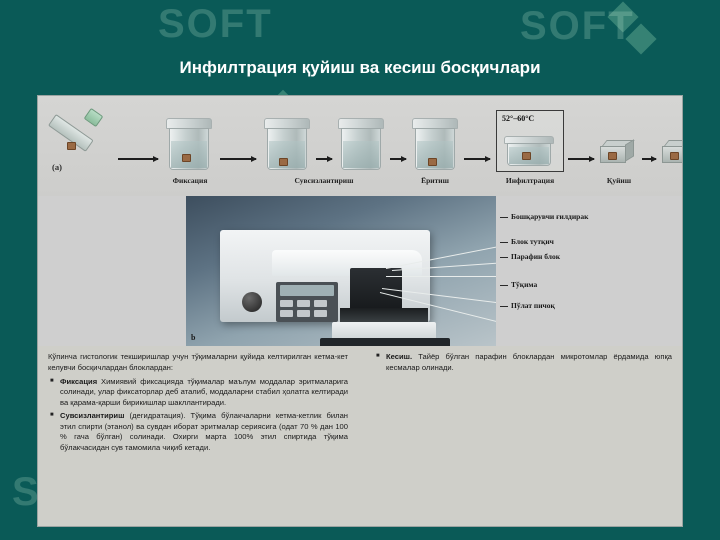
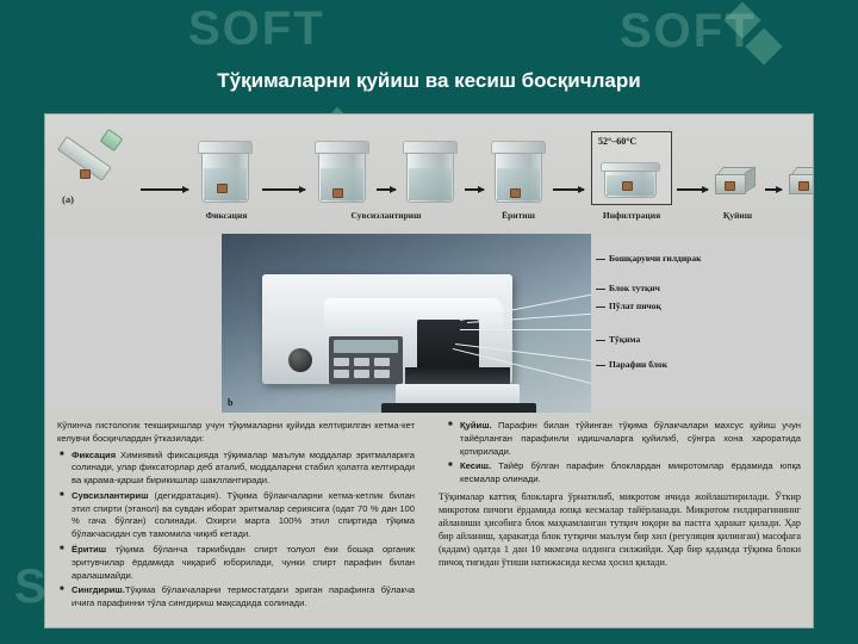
  SOFT
  SOFT
- Инфилтрация қуйиш ва кесиш босқичлари
+ Тўқималарни қуйиш ва кесиш босқичлари
  (а)
  Фиксация
  Сувсизлантириш
  Ёритиш
  52°–60°C
  Инфилтрация
  Қуйиш
  b
  Бошқарувчи ғилдирак
  Блок тутқич
- Парафин блок
+ Пўлат пичоқ
  Тўқима
- Пўлат пичоқ
+ Парафин блок
- Кўпинча гистологик текширишлар учун тўқималарни қуйида келтирилган кетма-кет келувчи босқичлардан блоклардан:
+ Кўпинча гистологик текширишлар учун тўқималарни қуйида келтирилган кетма-кет келувчи босқичлардан ўтказилади:
  Фиксация Химиявий фиксацияда тўқималар маълум моддалар эритмаларига солинади, улар фиксаторлар деб аталиб, моддаларни стабил ҳолатга келтиради ва қарама-қарши бирикишлар шакллантиради.
  Сувсизлантириш (дегидратация). Тўқима бўлакчаларни кетма-кетлик билан этил спирти (этанол) ва сувдан иборат эритмалар сериясига (одат 70 % дан 100 % гача бўлган) солинади. Охирги марта 100% этил спиртида тўқима бўлакчасидан сув тамомила чиқиб кетади.
+ Ёритиш тўқима бўланча таркибидан спирт толуол ёки бошқа органик эритувчилар ёрдамида чиқариб юборилади, чунки спирт парафин билан аралашмайди.
+ Сингдириш.Тўқима бўлакчаларни термостатдаги эриган парафинга бўлакча ичига парафинни тўла сингдириш мақсадида солинади.
+ Қуйиш. Парафин билан тўйинган тўқима бўлакчалари махсус қуйиш учун тайёрланган парафинли идишчаларга қуйилиб, сўнгра хона хароратида қотирилади.
  Кесиш. Тайёр бўлган парафин блоклардан микротомлар ёрдамида юпқа кесмалар олинади.
+ Тўқималар каттиқ блокларга ўрнатилиб, микротом ичида жойлаштирилади. Ўткир микротом пичоғи ёрдамида юпқа кесмалар тайёрланади. Микротом ғилдирагининнг айланиши ҳисобига блок маҳкамланган тутқич юқори ва пастга ҳаракат қилади. Ҳар бир айланиш, ҳаракатда блок тутқичи маълум бир хил (регуляция қилинган) масофага (қадам) одатда 1 дан 10 мкмгача олдинга силжийди. Ҳар бир қадамда тўқима блоки пичоқ тиғидан ўтиши натижасида кесма ҳосил қилади.
